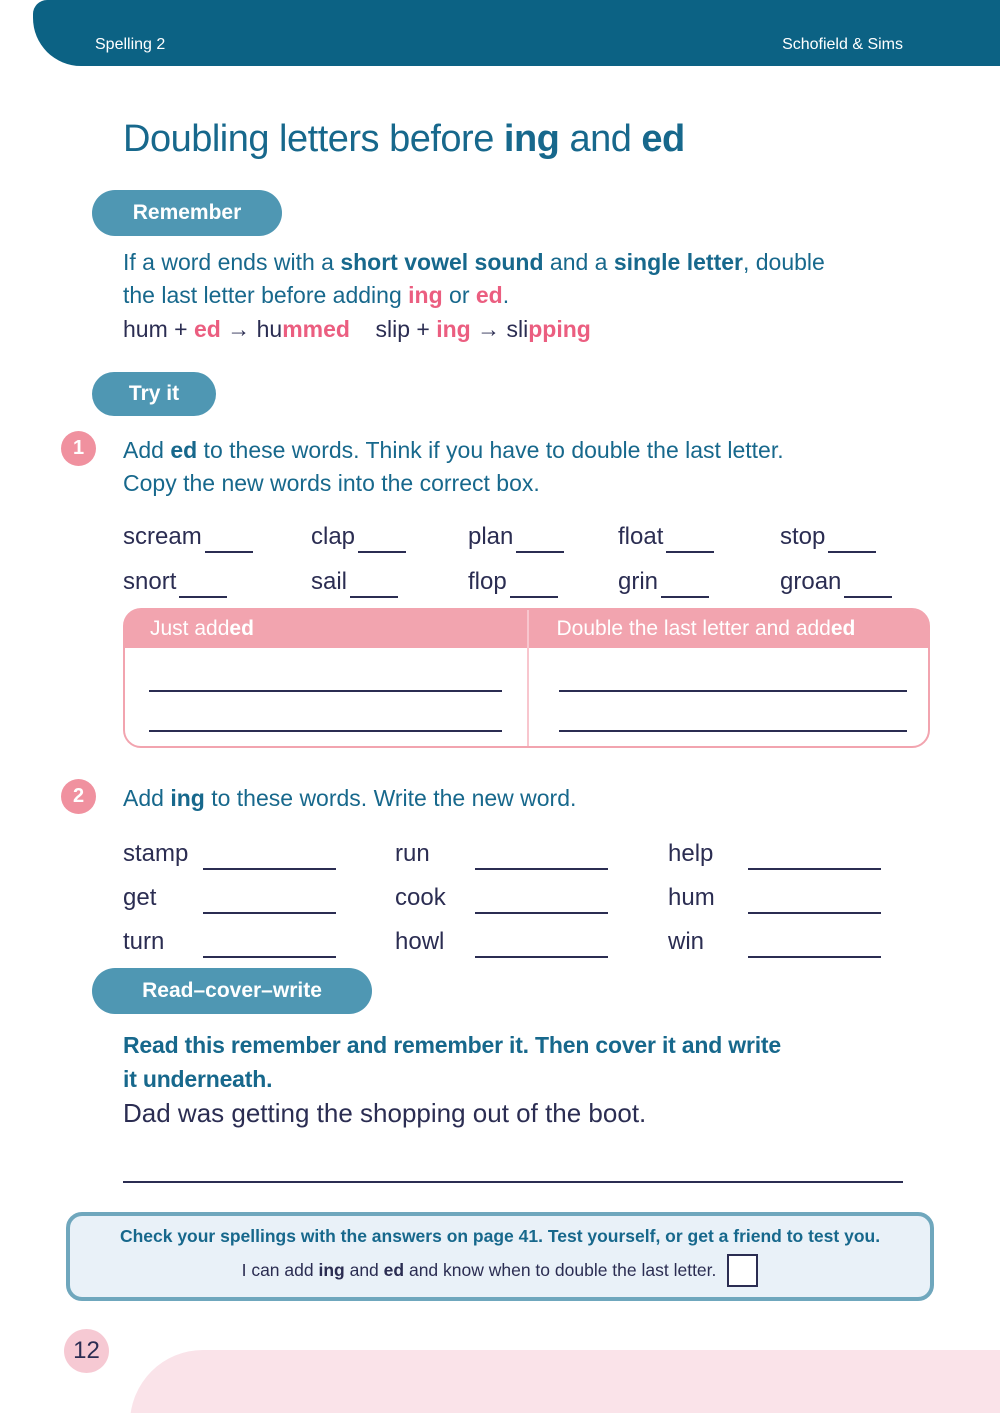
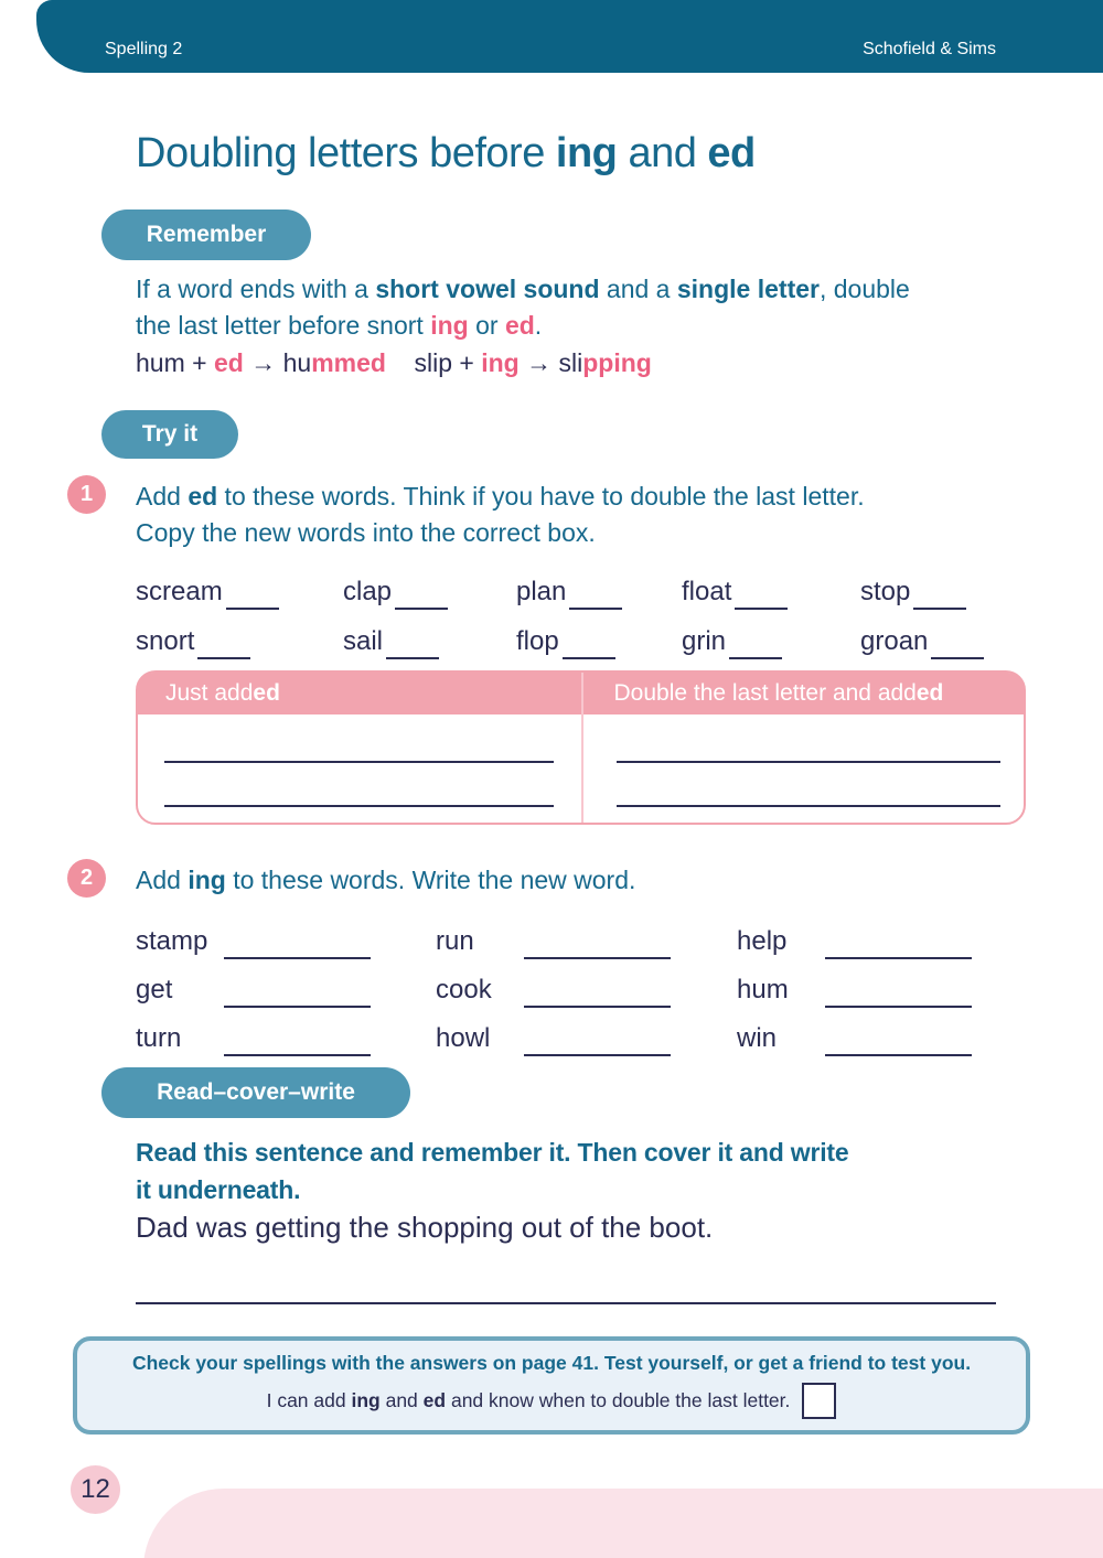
  Spelling 2
  Schofield & Sims
  Doubling letters before ing and ed
  Remember
  If a word ends with a short vowel sound and a single letter, double
- the last letter before adding ing or ed.
+ the last letter before snort ing or ed.
  hum + ed → hummed slip + ing → slipping
  Try it
  1
  Add ed to these words. Think if you have to double the last letter.
  Copy the new words into the correct box.
  scream
  clap
  plan
  float
  stop
  snort
  sail
  flop
  grin
  groan
  Just add
  ed
  Double the last letter and add
  ed
  2
  Add ing to these words. Write the new word.
  stamp
  run
  help
  get
  cook
  hum
  turn
  howl
  win
  Read–cover–write
- Read this remember and remember it. Then cover it and write
+ Read this sentence and remember it. Then cover it and write
  it underneath.
  Dad was getting the shopping out of the boot.
  Check your spellings with the answers on page 41. Test yourself, or get a friend to test you.
  I can add ing and ed and know when to double the last letter.
  12
